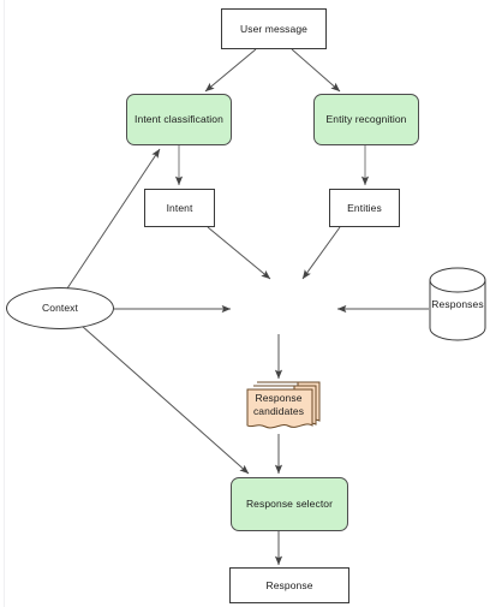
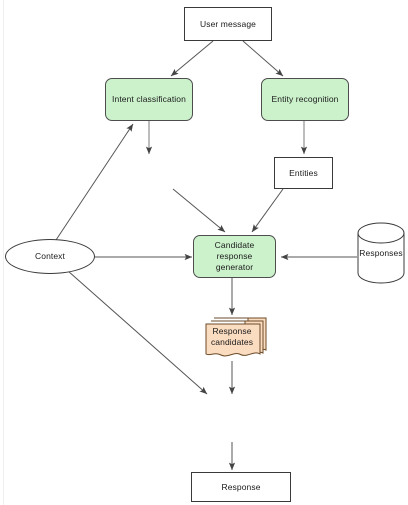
  User message
  Intent classification
  Entity recognition
- Intent
  Entities
  Context
+ Candidate
+ response
+ generator
  Responses
  Response
  candidates
- Response selector
  Response
